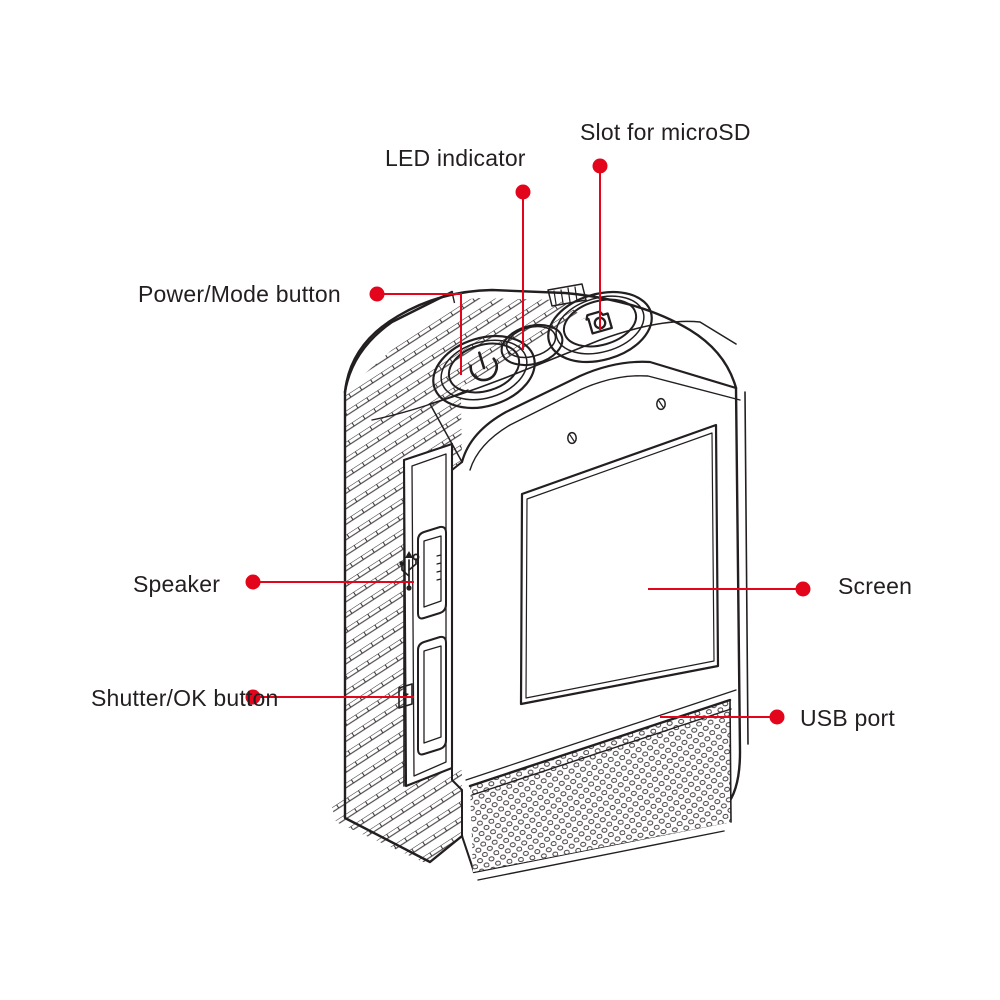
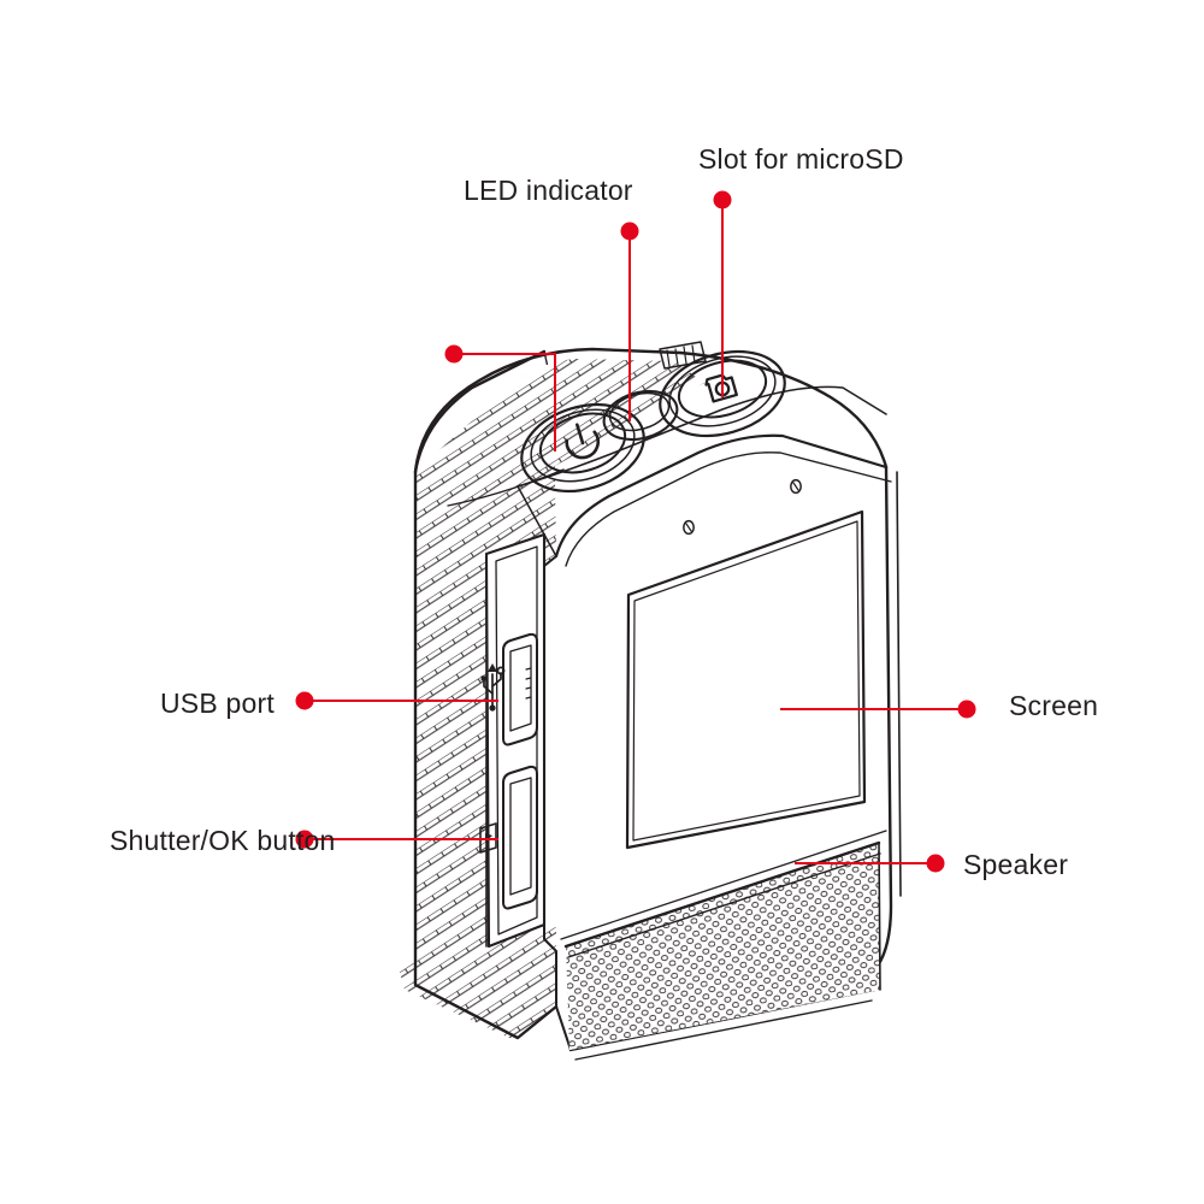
- Power/Mode button
  LED indicator
  Slot for microSD
- Speaker
+ USB port
  Shutter/OK button
  Screen
- USB port
+ Speaker
